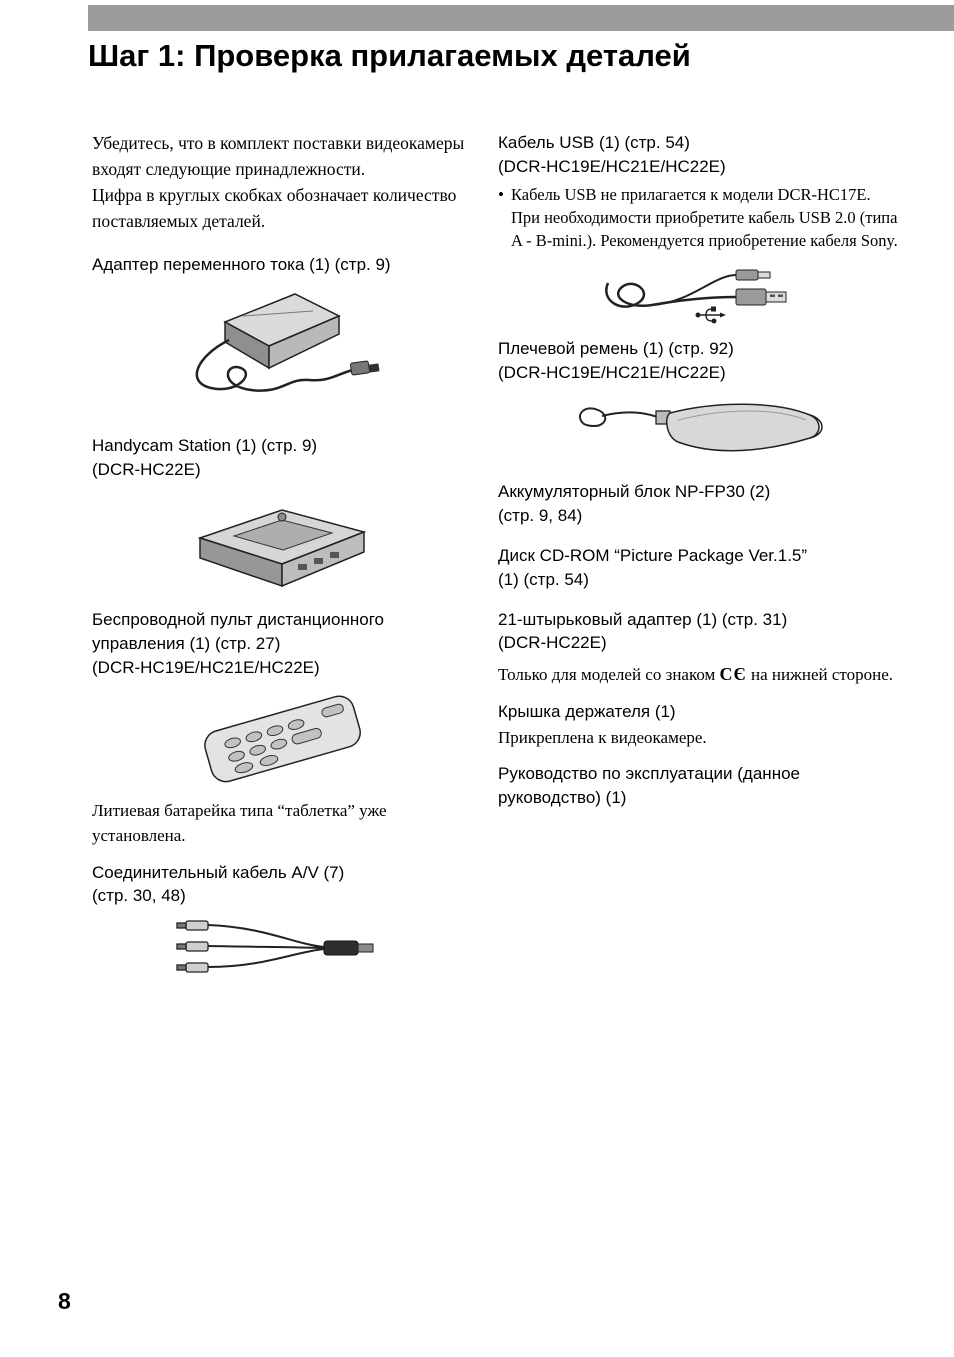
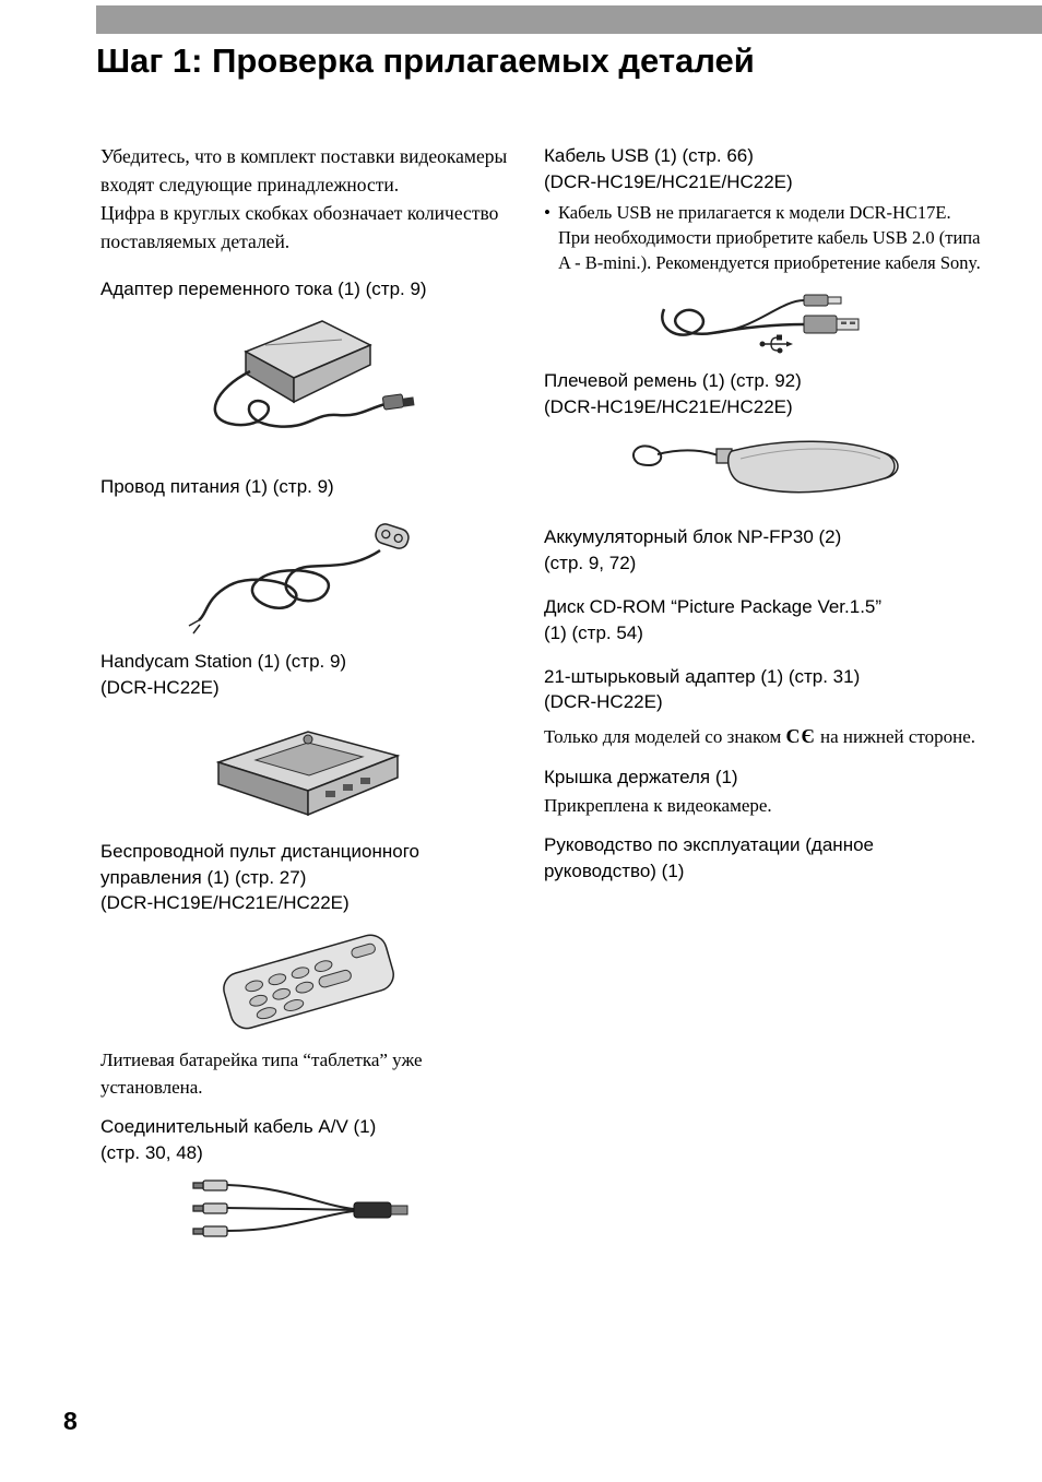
  Шаг 1: Проверка прилагаемых деталей
  Убедитесь, что в комплект поставки видеокамеры входят следующие принадлежности.
  Цифра в круглых скобках обозначает количество поставляемых деталей.
  Адаптер переменного тока (1) (стр. 9)
+ Провод питания (1) (стр. 9)
  Handycam Station (1) (стр. 9)
  (DCR-HC22E)
  Беспроводной пульт дистанционного управления (1) (стр. 27)
  (DCR-HC19E/HC21E/HC22E)
  Литиевая батарейка типа “таблетка” уже установлена.
- Соединительный кабель A/V (7)
+ Соединительный кабель A/V (1)
  (стр. 30, 48)
- Кабель USB (1) (стр. 54)
+ Кабель USB (1) (стр. 66)
  (DCR-HC19E/HC21E/HC22E)
  •
  Кабель USB не прилагается к модели DCR-HC17E. При необходимости приобретите кабель USB 2.0 (типа A - B-mini.). Рекомендуется приобретение кабеля Sony.
  Плечевой ремень (1) (стр. 92)
  (DCR-HC19E/HC21E/HC22E)
  Аккумуляторный блок NP-FP30 (2)
- (стр. 9, 84)
+ (стр. 9, 72)
  Диск CD-ROM “Picture Package Ver.1.5”
  (1) (стр. 54)
  21-штырьковый адаптер (1) (стр. 31)
  (DCR-HC22E)
  Только для моделей со знаком CЄ на нижней стороне.
  Крышка держателя (1)
  Прикреплена к видеокамере.
  Руководство по эксплуатации (данное руководство) (1)
  8
